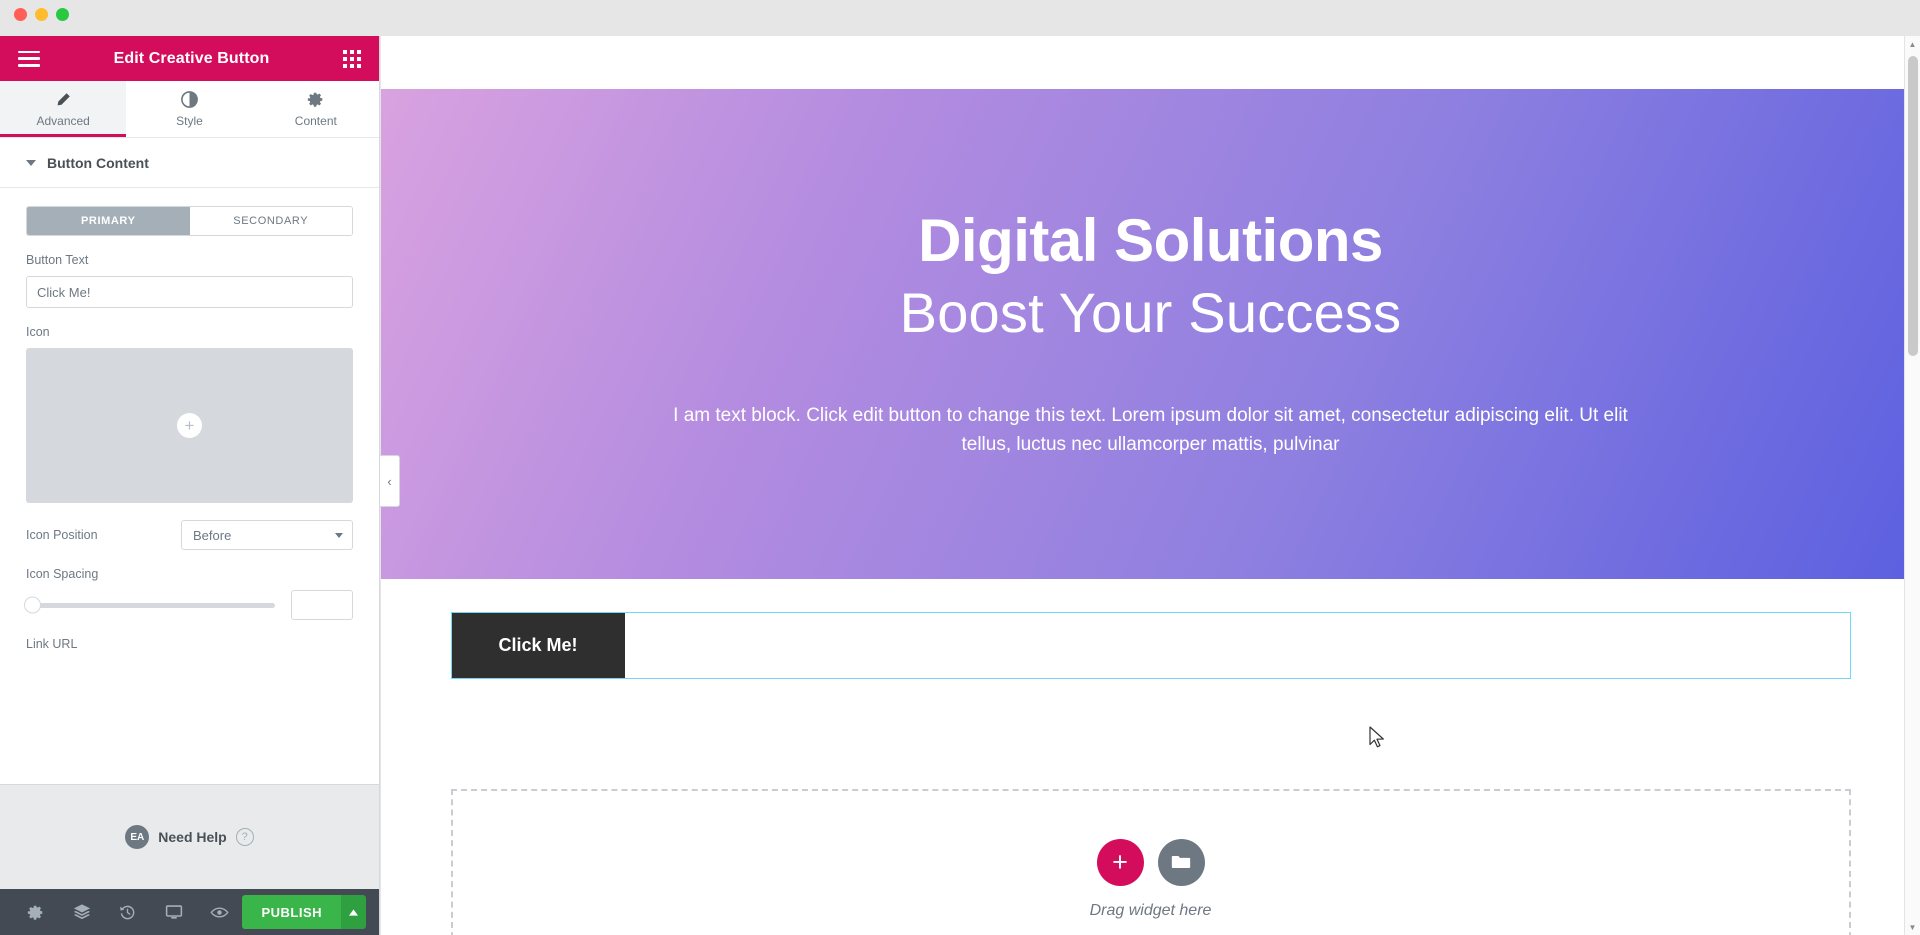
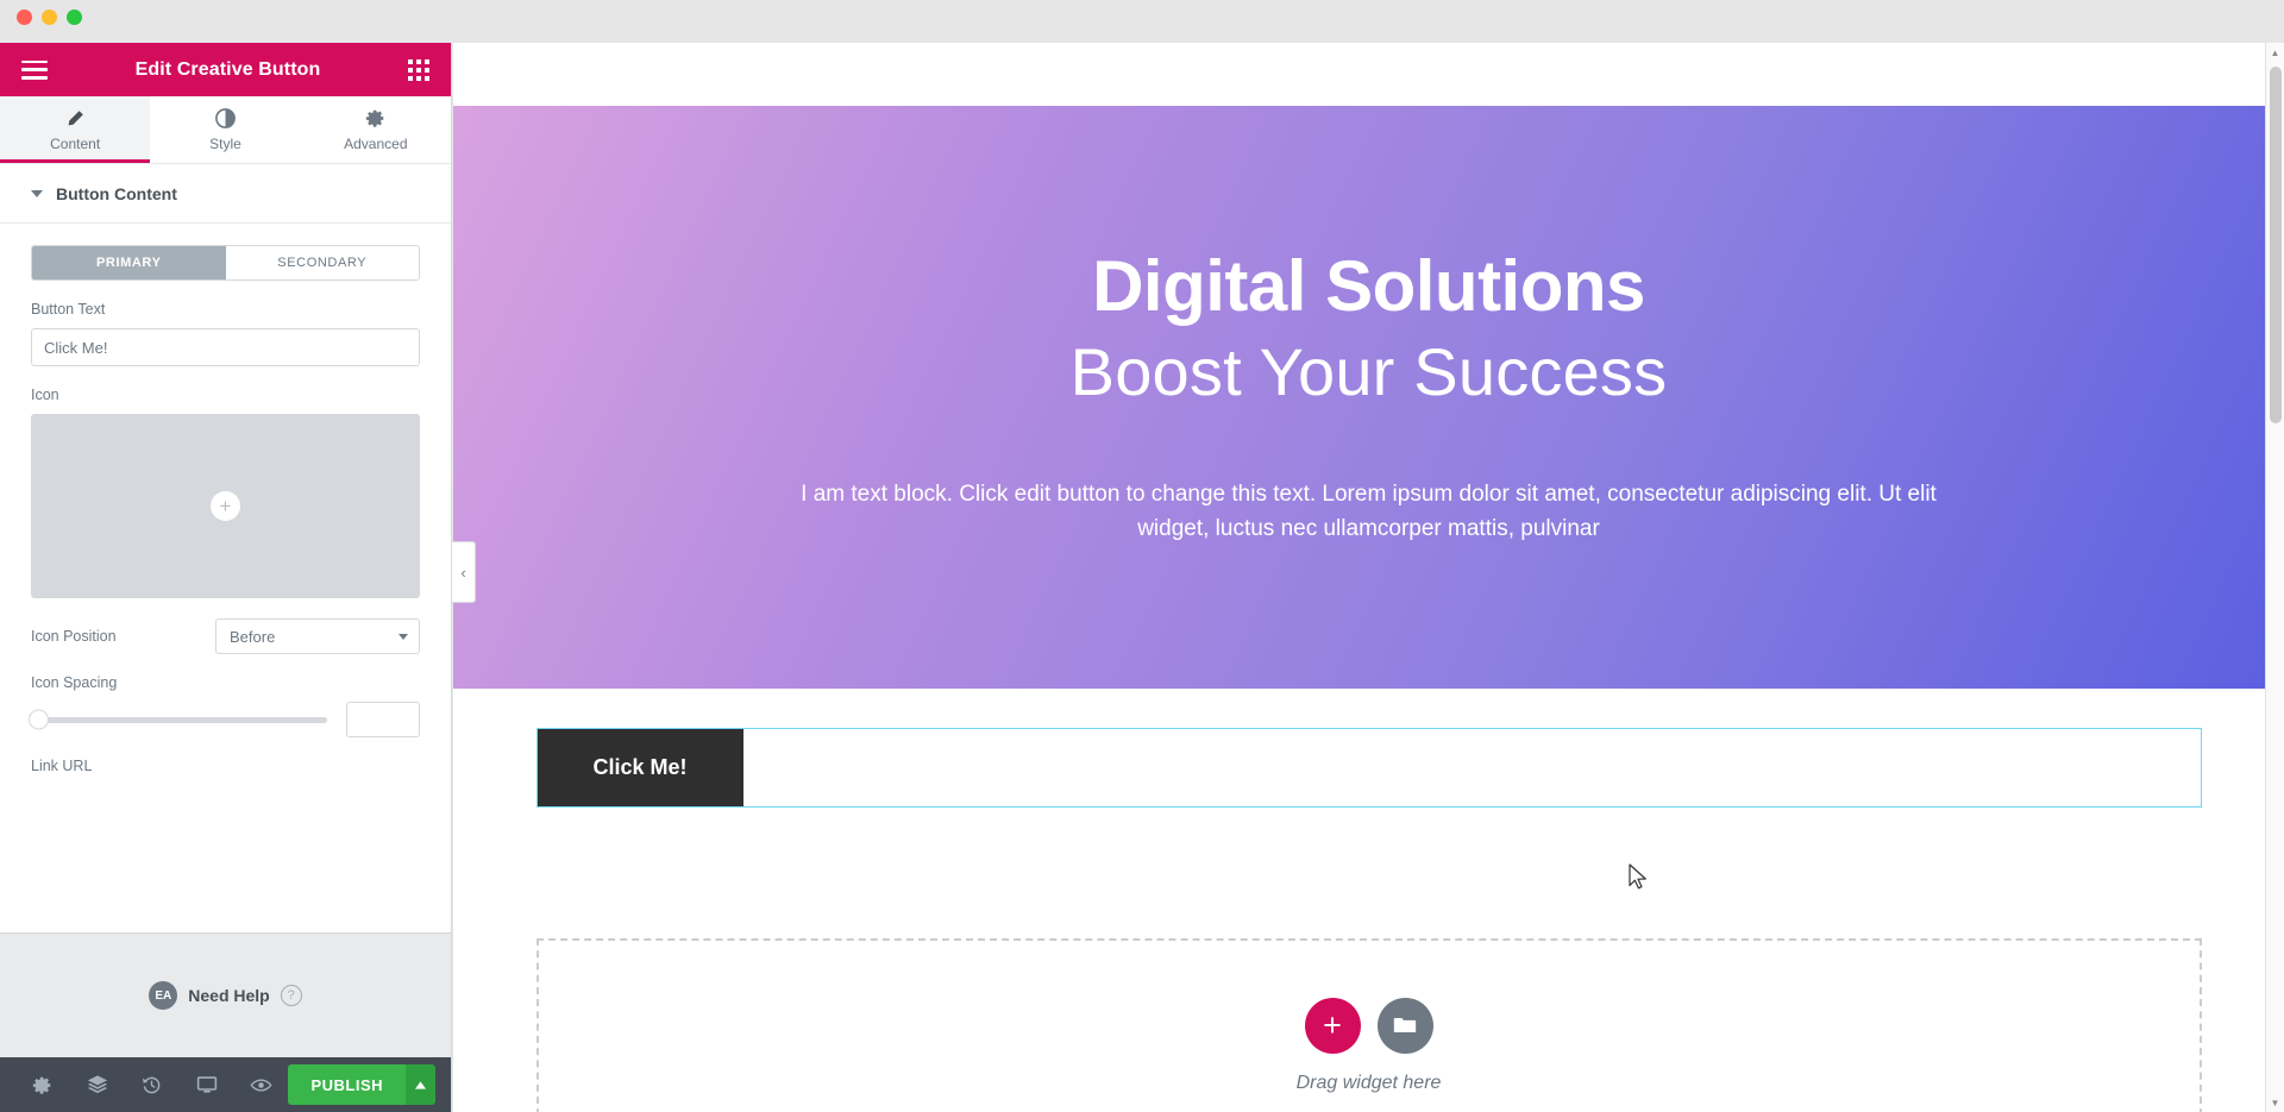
  Edit Creative Button
- Advanced
+ Content
  Style
- Content
+ Advanced
  Button Content
  PRIMARY
  SECONDARY
  Button Text
  Click Me!
  Icon
  +
  Icon Position
  Before
  Icon Spacing
  Link URL
  EA
  Need Help
  ?
  PUBLISH
  ‹
  Digital Solutions
  Boost Your Success
- I am text block. Click edit button to change this text. Lorem ipsum dolor sit amet, consectetur adipiscing elit. Ut elit tellus, luctus nec ullamcorper mattis, pulvinar
+ I am text block. Click edit button to change this text. Lorem ipsum dolor sit amet, consectetur adipiscing elit. Ut elit widget, luctus nec ullamcorper mattis, pulvinar
  Click Me!
  +
  Drag widget here
  ▲
  ▼
